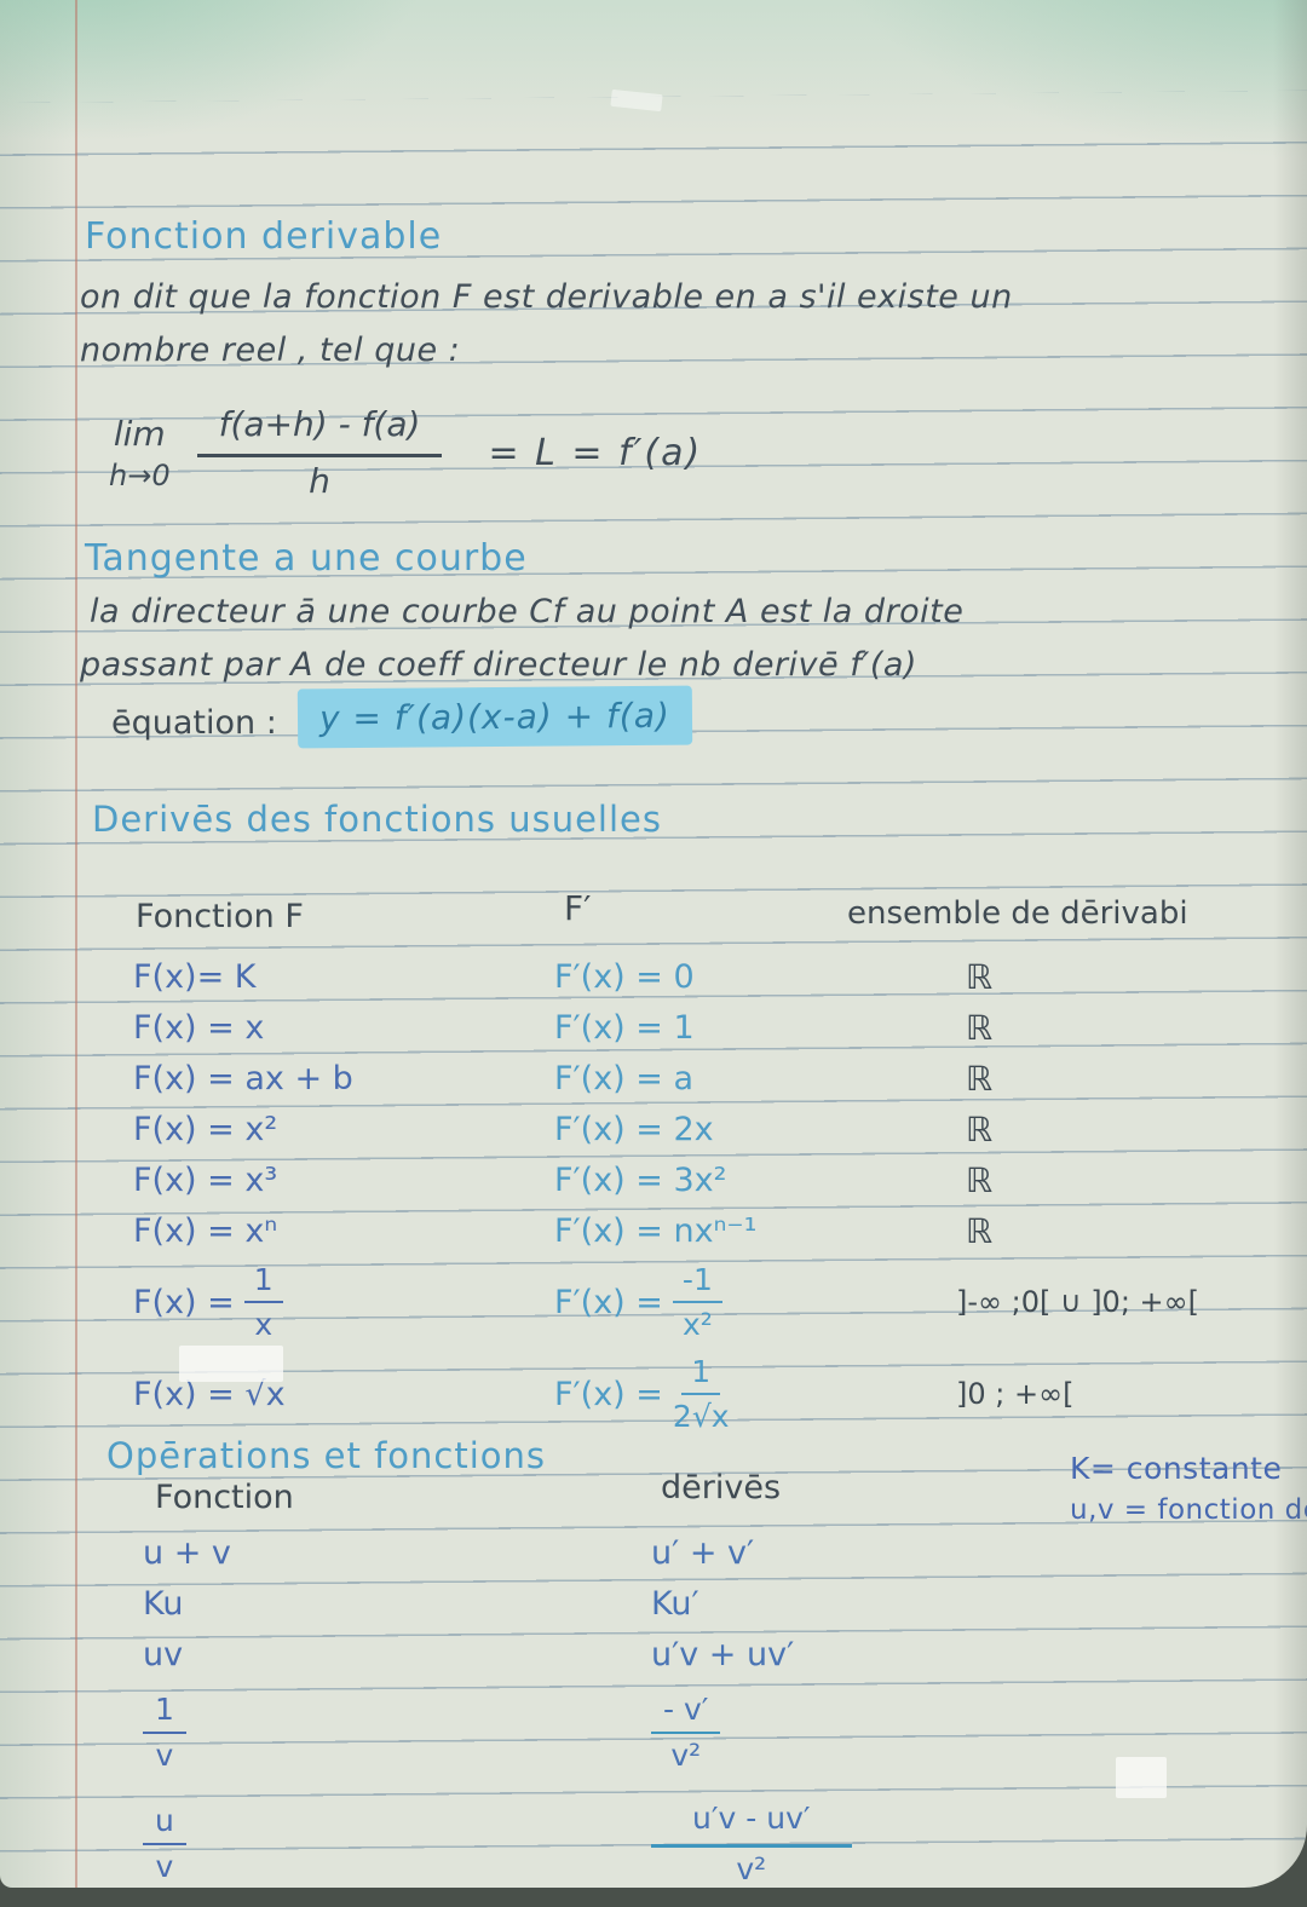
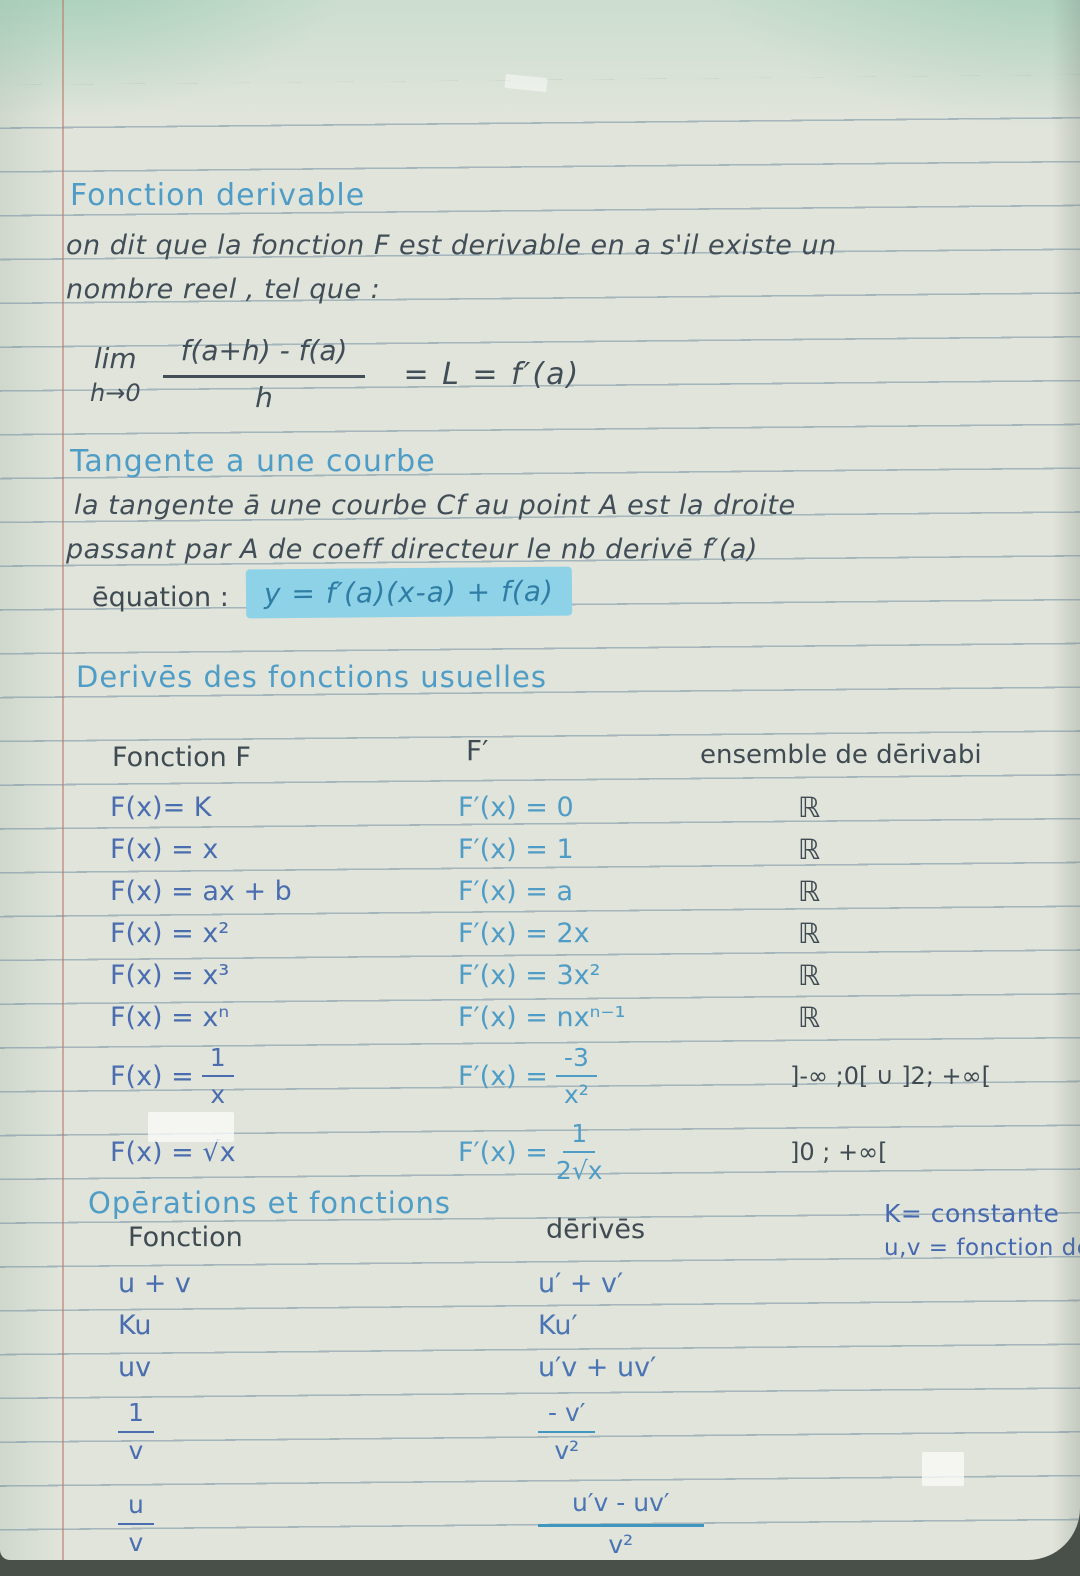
  Fonction derivable
  on dit que la fonction F est derivable en a s'il existe un
  nombre reel , tel que :
  lim
  h→0
  f(a+h) - f(a)
  h
  = L = f′(a)
  Tangente a une courbe
- la directeur ā une courbe Cf au point A est la droite
+ la tangente ā une courbe Cf au point A est la droite
  passant par A de coeff directeur le nb derivē f′(a)
  ēquation :
  y = f′(a)(x-a) + f(a)
  Derivēs des fonctions usuelles
  Fonction F
  F′
  ensemble de dērivabi
  F(x)= K
  F′(x) = 0
  ℝ
  F(x) = x
  F′(x) = 1
  ℝ
  F(x) = ax + b
  F′(x) = a
  ℝ
  F(x) = x²
  F′(x) = 2x
  ℝ
  F(x) = x³
  F′(x) = 3x²
  ℝ
  F(x) = xⁿ
  F′(x) = nxⁿ⁻¹
  ℝ
  F(x) =
  1
  x
  F′(x) =
- -1
+ -3
  x²
- ]-∞ ;0[ ∪ ]0; +∞[
+ ]-∞ ;0[ ∪ ]2; +∞[
  F(x) = √x
  F′(x) =
  1
  2√x
  ]0 ; +∞[
  Opērations et fonctions
  Fonction
  dērivēs
  K= constant
  u,v = fonction
  u + v
  u′ + v′
  Ku
  Ku′
  uv
  u′v + uv′
  1
  v
  - v′
  v²
  u
  v
  u′v - uv′
  v²
